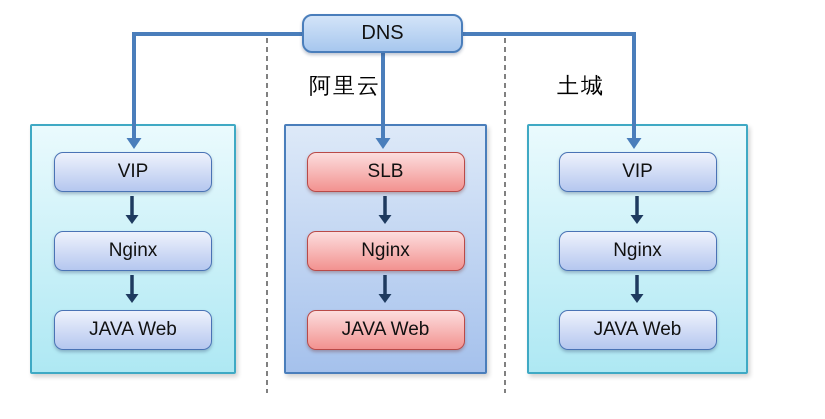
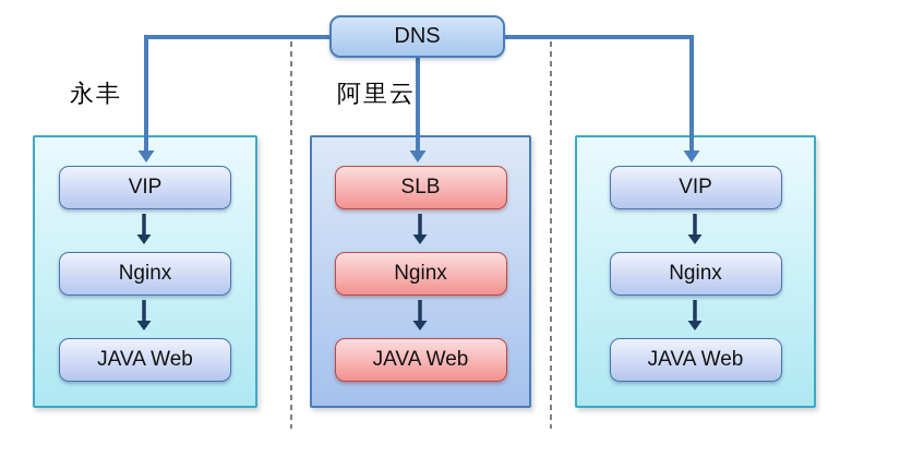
  DNS
+ 永丰
  阿里云
- 土城
  VIP
  Nginx
  JAVA Web
  SLB
  Nginx
  JAVA Web
  VIP
  Nginx
  JAVA Web
